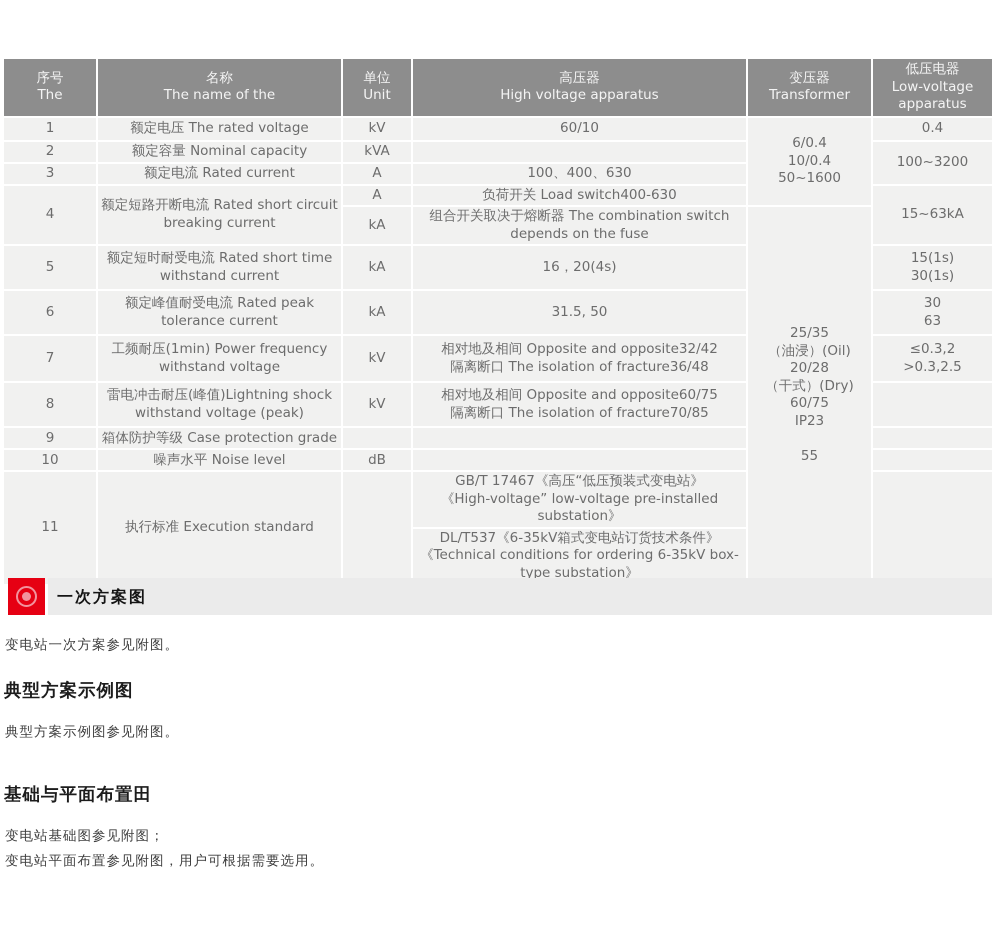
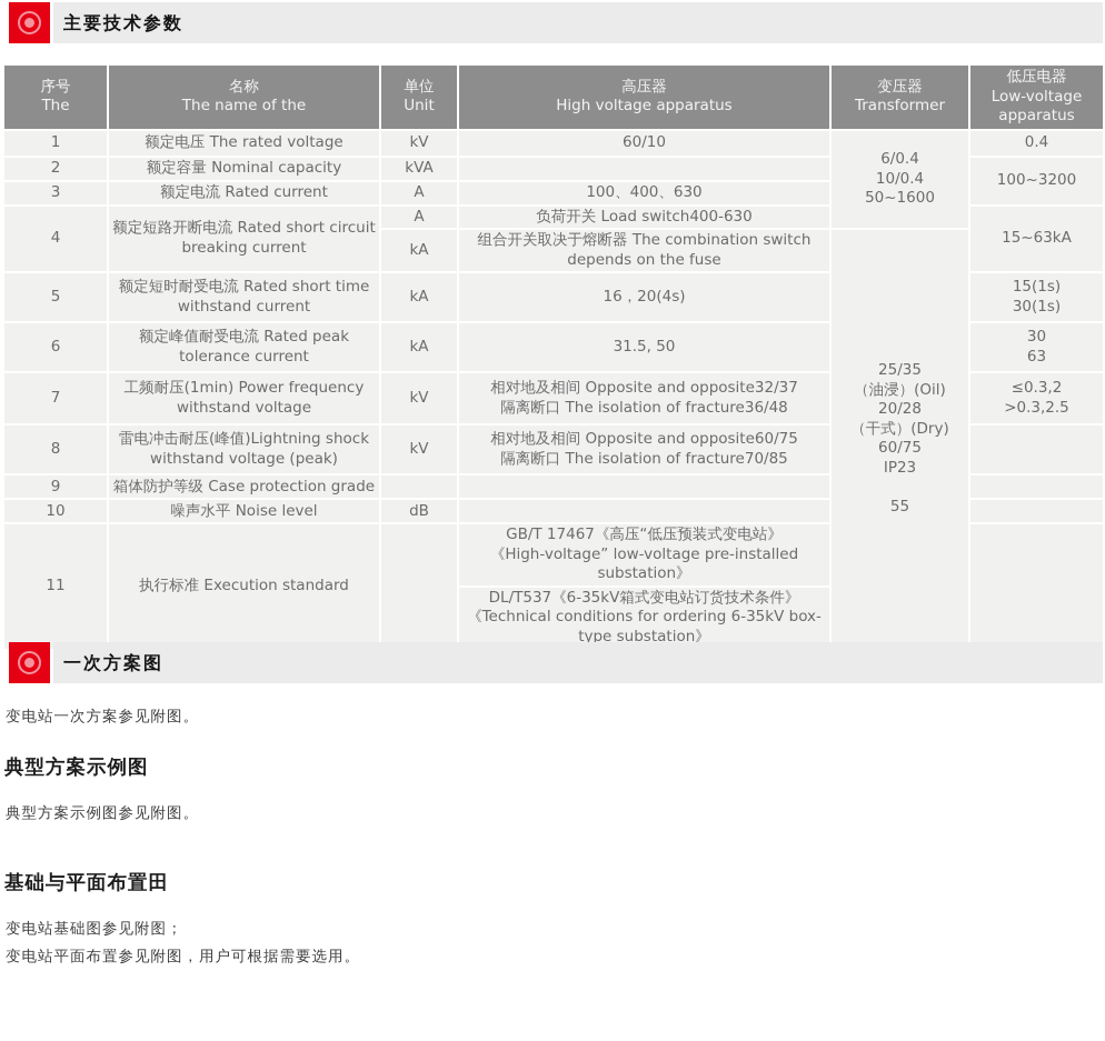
+ 主要技术参数
  序号 The	名称 The name of the	单位 Unit	高压器 High voltage apparatus	变压器 Transformer	低压电器 Low-voltage apparatus
  1	额定电压 The rated voltage	kV	60/10	6/0.4 10/0.4 50~1600	0.4
  2	额定容量 Nominal capacity	kVA		100~3200
  3	额定电流 Rated current	A	100、400、630
  4	额定短路开断电流 Rated short circuit breaking current	A	负荷开关 Load switch400-630	15~63kA
  kA	组合开关取决于熔断器 The combination switch depends on the fuse	25/35 （油浸）(Oil) 20/28 （干式）(Dry) 60/75 IP23 55
  5	额定短时耐受电流 Rated short time withstand current	kA	16，20(4s)	15(1s) 30(1s)
  6	额定峰值耐受电流 Rated peak tolerance current	kA	31.5, 50	30 63
- 7	工频耐压(1min) Power frequency withstand voltage	kV	相对地及相间 Opposite and opposite32/42 隔离断口 The isolation of fracture36/48	≤0.3,2 >0.3,2.5
+ 7	工频耐压(1min) Power frequency withstand voltage	kV	相对地及相间 Opposite and opposite32/37 隔离断口 The isolation of fracture36/48	≤0.3,2 >0.3,2.5
  8	雷电冲击耐压(峰值)Lightning shock withstand voltage (peak)	kV	相对地及相间 Opposite and opposite60/75 隔离断口 The isolation of fracture70/85
  9	箱体防护等级 Case protection grade
  10	噪声水平 Noise level	dB
  11	执行标准 Execution standard		GB/T 17467《高压“低压预装式变电站》 《High-voltage” low-voltage pre-installed substation》
  DL/T537《6-35kV箱式变电站订货技术条件》 《Technical conditions for ordering 6-35kV box-type substation》
  一次方案图
  变电站一次方案参见附图。
  典型方案示例图
  典型方案示例图参见附图。
  基础与平面布置田
  变电站基础图参见附图；
  变电站平面布置参见附图，用户可根据需要选用。
